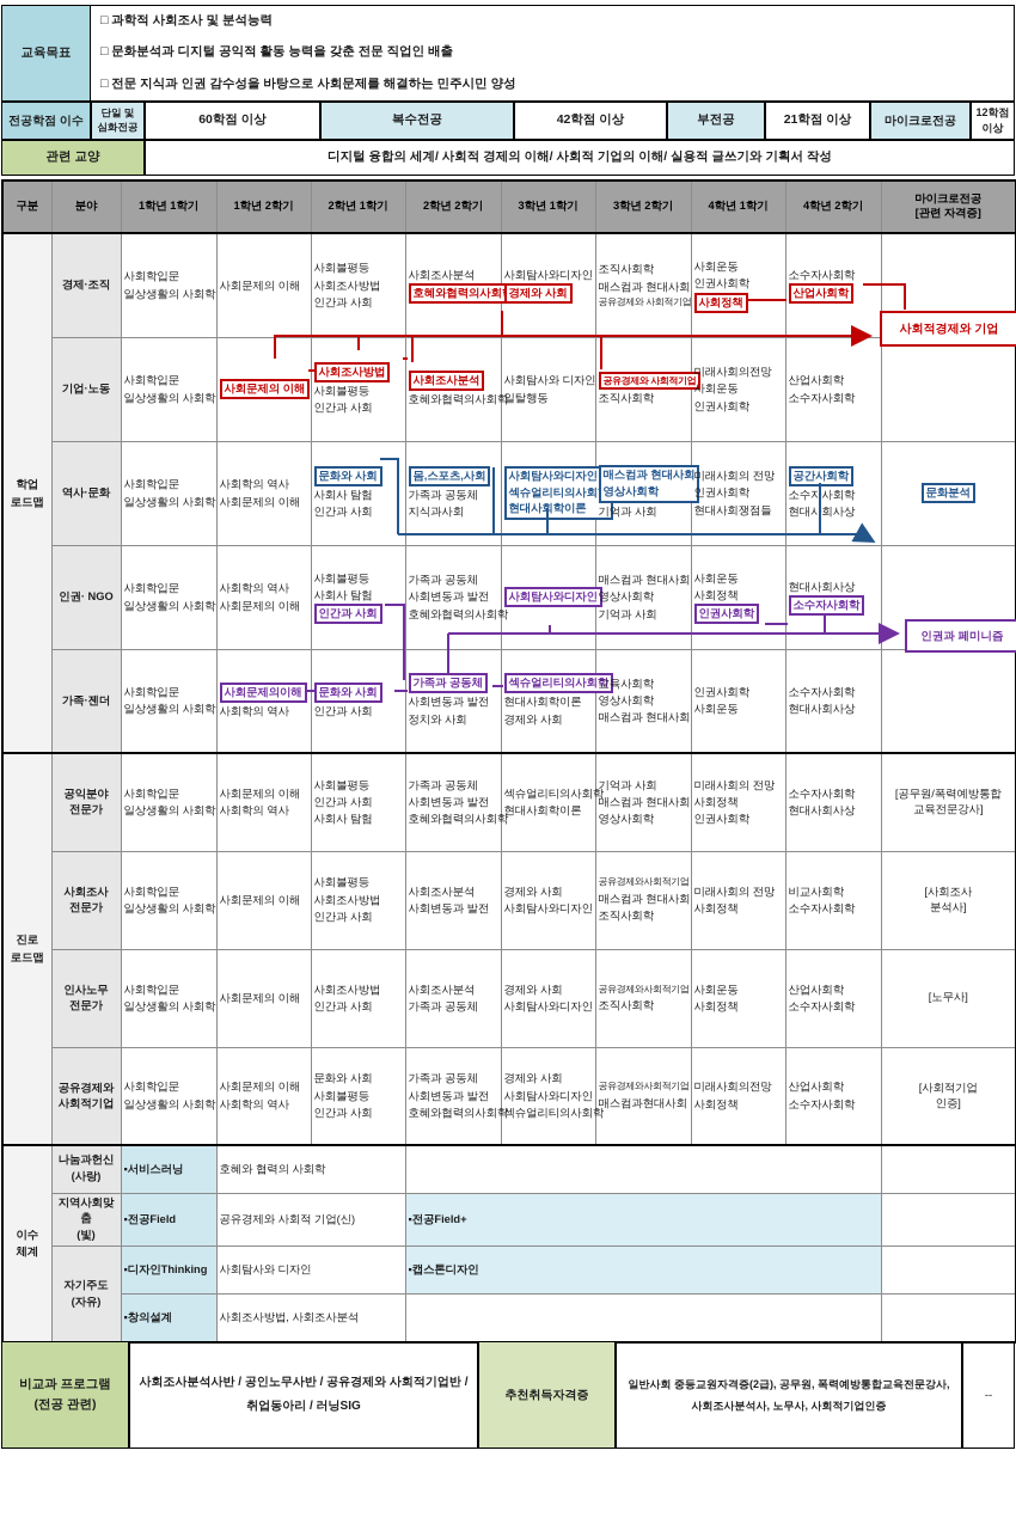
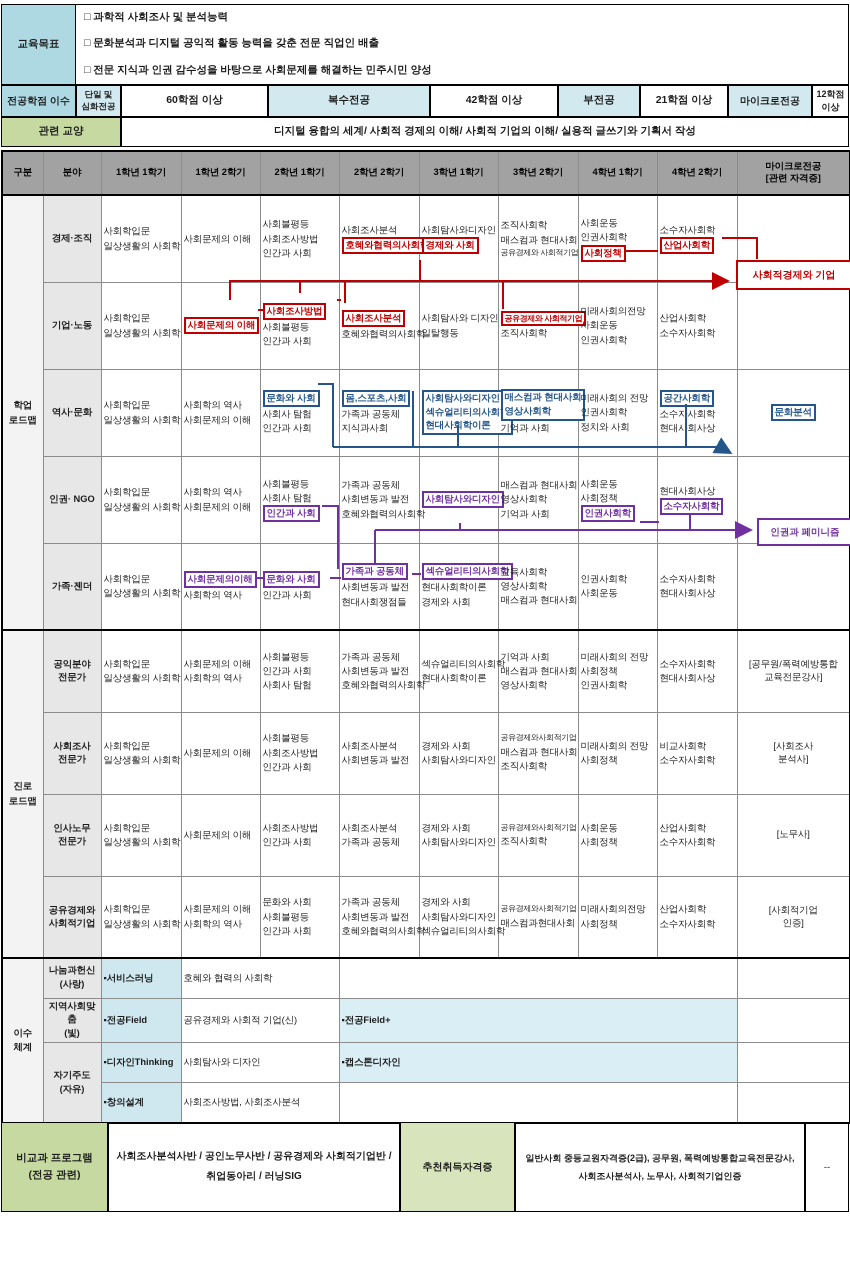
  교육목표
  □ 과학적 사회조사 및 분석능력
  □ 문화분석과 디지털 공익적 활동 능력을 갖춘 전문 직업인 배출
  □ 전문 지식과 인권 감수성을 바탕으로 사회문제를 해결하는 민주시민 양성
  전공학점 이수
  단일 및
  심화전공
  60학점 이상
  복수전공
  42학점 이상
  부전공
  21학점 이상
  마이크로전공
  12학점 이상
  관련 교양
  디지털 융합의 세계/ 사회적 경제의 이해/ 사회적 기업의 이해/ 실용적 글쓰기와 기획서 작성
  구분	분야	1학년 1학기	1학년 2학기	2학년 1학기	2학년 2학기	3학년 1학기	3학년 2학기	4학년 1학기	4학년 2학기	마이크로전공 [관련 자격증]
  학업 로드맵	경제·조직	사회학입문일상생활의 사회학	사회문제의 이해	사회불평등사회조사방법인간과 사회	사회조사분석호혜와협력의사회	사회탐사와디자인경제와 사회	조직사회학매스컴과 현대사회공유경제와 사회적기업	사회운동인권사회학사회정책	소수자사회학산업사회학
  기업·노동	사회학입문일상생활의 사회학	사회문제의 이해	사회조사방법사회불평등인간과 사회	사회조사분석호혜와협력의사회	사회탐사와 디자인일탈행동	공유경제와 사회적기업조직사회학	미래사회의전망사회운동인권사회학	산업사회학소수자사회학
- 역사·문화	사회학입문일상생활의 사회학	사회학의 역사사회문제의 이해	문화와 사회사회사 탐험인간과 사회	몸,스포츠,사회가족과 공동체지식과사회	사회탐사와디자인섹슈얼리티의사회현대사학이론	매스컴과 현대사회영상사회학기억과 사회	미래사회의 전망인권사회학현대사회쟁점들	공간사회학소수자사회학현대사회사상	문화분석
+ 역사·문화	사회학입문일상생활의 사회학	사회학의 역사사회문제의 이해	문화와 사회사회사 탐험인간과 사회	몸,스포츠,사회가족과 공동체지식과사회	사회탐사와디자인섹슈얼리티의사회현대사학이론	매스컴과 현대사회영상사회학기억과 사회	미래사회의 전망인권사회학정치와 사회	공간사회학소수자사회학현대사회사상	문화분석
  인권· NGO	사회학입문일상생활의 사회학	사회학의 역사사회문제의 이해	사회불평등사회사 탐험인간과 사회	가족과 공동체사회변동과 발전호혜와협력의사회	사회탐사와디자인	매스컴과 현대사회영상사회학기억과 사회	사회운동사회정책인권사회학	현대사회사상소수자사회학
- 가족·젠더	사회학입문일상생활의 사회학	사회문제의이해사회학의 역사	문화와 사회인간과 사회	가족과 공동체사회변동과 발전정치와 사회	섹슈얼리티의사회학현대사회학이론경제와 사회	교육사회학영상사회학매스컴과 현대사회	인권사회학사회운동	소수자사회학현대사회사상
+ 가족·젠더	사회학입문일상생활의 사회학	사회문제의이해사회학의 역사	문화와 사회인간과 사회	가족과 공동체사회변동과 발전현대사회쟁점들	섹슈얼리티의사회학현대사회학이론경제와 사회	교육사회학영상사회학매스컴과 현대사회	인권사회학사회운동	소수자사회학현대사회사상
  진로 로드맵	공익분야 전문가	사회학입문일상생활의 사회학	사회문제의 이해사회학의 역사	사회불평등인간과 사회사회사 탐험	가족과 공동체사회변동과 발전호혜와협력의사회	섹슈얼리티의사회현대사회학이론	기억과 사회매스컴과 현대사회영상사회학	미래사회의 전망사회정책인권사회학	소수자사회학현대사회사상	[공무원/폭력예방통합 교육전문강사]
  사회조사 전문가	사회학입문일상생활의 사회학	사회문제의 이해	사회불평등사회조사방법인간과 사회	사회조사분석사회변동과 발전	경제와 사회사회탐사와디자인	공유경제와사회적기업매스컴과 현대사회조직사회학	미래사회의 전망사회정책	비교사회학소수자사회학	[사회조사 분석사]
  인사노무 전문가	사회학입문일상생활의 사회학	사회문제의 이해	사회조사방법인간과 사회	사회조사분석가족과 공동체	경제와 사회사회탐사와디자인	공유경제와사회적기업조직사회학	사회운동사회정책	산업사회학소수자사회학	[노무사]
  공유경제와 사회적기업	사회학입문일상생활의 사회학	사회문제의 이해사회학의 역사	문화와 사회사회불평등인간과 사회	가족과 공동체사회변동과 발전호혜와협력의사회	경제와 사회사회탐사와디자인섹슈얼리티의사회	공유경제와사회적기업매스컴과현대사회	미래사회의전망사회정책	산업사회학소수자사회학	[사회적기업 인증]
  이수 체계	나눔과헌신 (사랑)	▪서비스러닝	호혜와 협력의 사회학
  지역사회맞춤 (빛)	▪전공Field	공유경제와 사회적 기업(신)	▪전공Field+
  자기주도 (자유)	▪디자인Thinking	사회탐사와 디자인	▪캡스톤디자인
  ▪창의설계	사회조사방법, 사회조사분석
  비교과 프로그램
  (전공 관련)
  사회조사분석사반 / 공인노무사반 / 공유경제와 사회적기업반 /
  취업동아리 / 러닝SIG
  추천취득자격증
  일반사회 중등교원자격증(2급), 공무원, 폭력예방통합교육전문강사,
  사회조사분석사, 노무사, 사회적기업인증
  --
  사회적경제와 기업
  인권과 페미니즘
